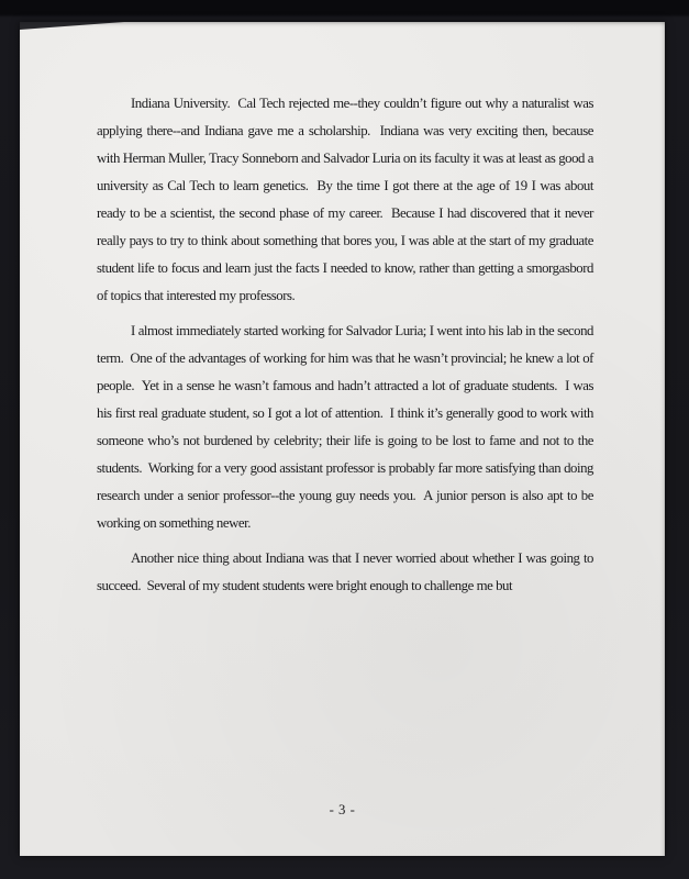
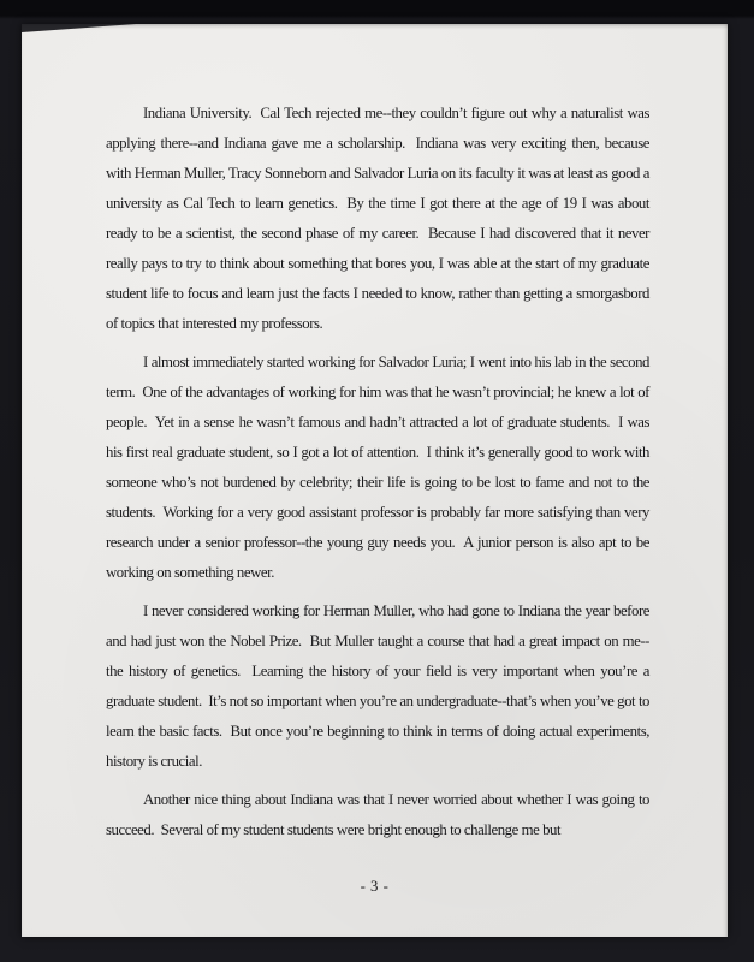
  Indiana University. Cal Tech rejected me--they couldn’t figure out why a naturalist was applying there--and Indiana gave me a scholarship. Indiana was very exciting then, because with Herman Muller, Tracy Sonneborn and Salvador Luria on its faculty it was at least as good a university as Cal Tech to learn genetics. By the time I got there at the age of 19 I was about ready to be a scientist, the second phase of my career. Because I had discovered that it never really pays to try to think about something that bores you, I was able at the start of my graduate student life to focus and learn just the facts I needed to know, rather than getting a smorgasbord of topics that interested my professors.
- I almost immediately started working for Salvador Luria; I went into his lab in the second term. One of the advantages of working for him was that he wasn’t provincial; he knew a lot of people. Yet in a sense he wasn’t famous and hadn’t attracted a lot of graduate students. I was his first real graduate student, so I got a lot of attention. I think it’s generally good to work with someone who’s not burdened by celebrity; their life is going to be lost to fame and not to the students. Working for a very good assistant professor is probably far more satisfying than doing research under a senior professor--the young guy needs you. A junior person is also apt to be working on something newer.
+ I almost immediately started working for Salvador Luria; I went into his lab in the second term. One of the advantages of working for him was that he wasn’t provincial; he knew a lot of people. Yet in a sense he wasn’t famous and hadn’t attracted a lot of graduate students. I was his first real graduate student, so I got a lot of attention. I think it’s generally good to work with someone who’s not burdened by celebrity; their life is going to be lost to fame and not to the students. Working for a very good assistant professor is probably far more satisfying than very research under a senior professor--the young guy needs you. A junior person is also apt to be working on something newer.
+ I never considered working for Herman Muller, who had gone to Indiana the year before and had just won the Nobel Prize. But Muller taught a course that had a great impact on me--the history of genetics. Learning the history of your field is very important when you’re a graduate student. It’s not so important when you’re an undergraduate--that’s when you’ve got to learn the basic facts. But once you’re beginning to think in terms of doing actual experiments, history is crucial.
  Another nice thing about Indiana was that I never worried about whether I was going to succeed. Several of my student students were bright enough to challenge me but
  - 3 -
